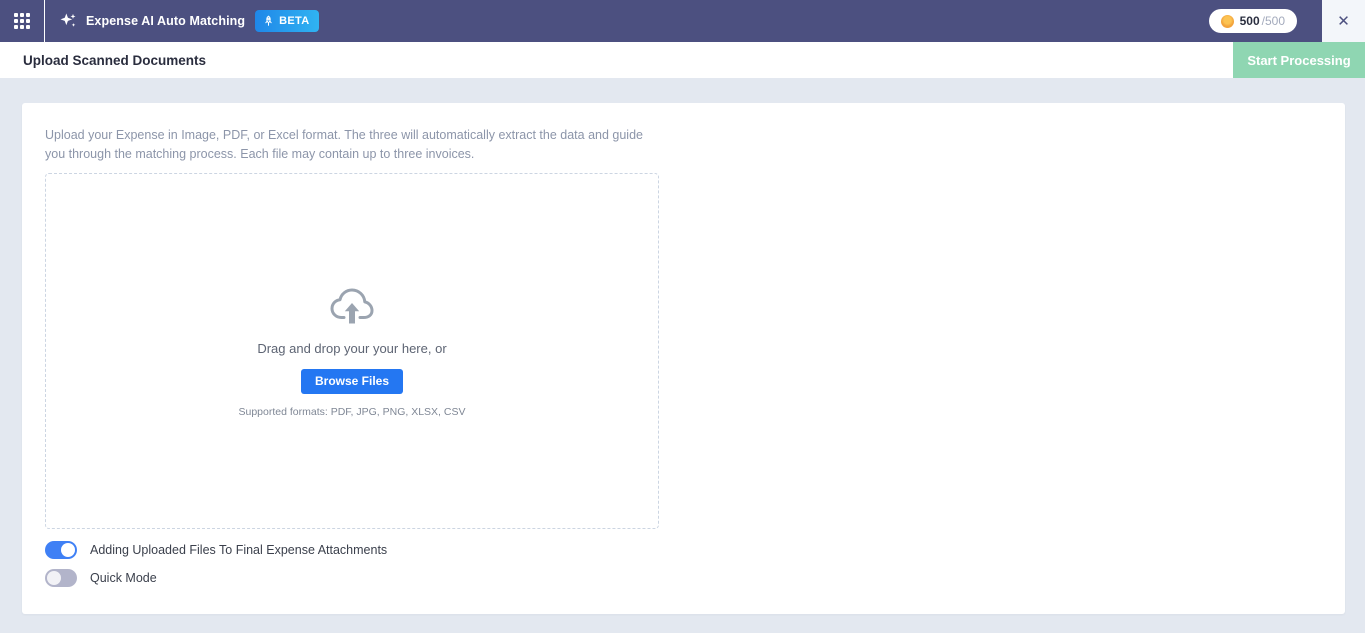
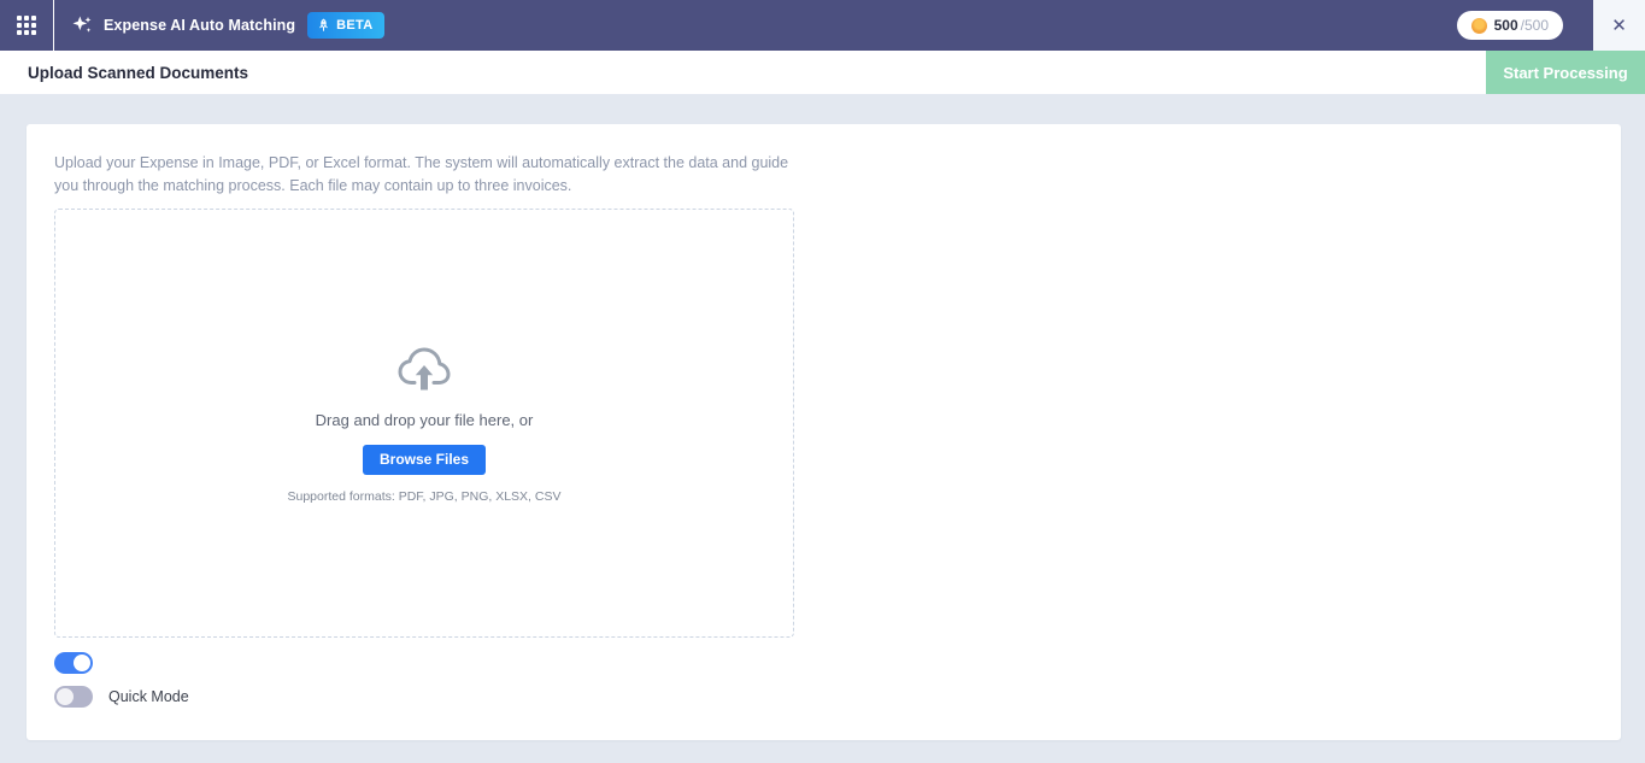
  Expense AI Auto Matching
  BETA
  500
  /500
  ✕
  Upload Scanned Documents
  Start Processing
- Upload your Expense in Image, PDF, or Excel format. The three will automatically extract the data and guide you through the matching process. Each file may contain up to three invoices.
+ Upload your Expense in Image, PDF, or Excel format. The system will automatically extract the data and guide you through the matching process. Each file may contain up to three invoices.
- Drag and drop your your here, or
+ Drag and drop your file here, or
  Browse Files
  Supported formats: PDF, JPG, PNG, XLSX, CSV
- Adding Uploaded Files To Final Expense Attachments
  Quick Mode
